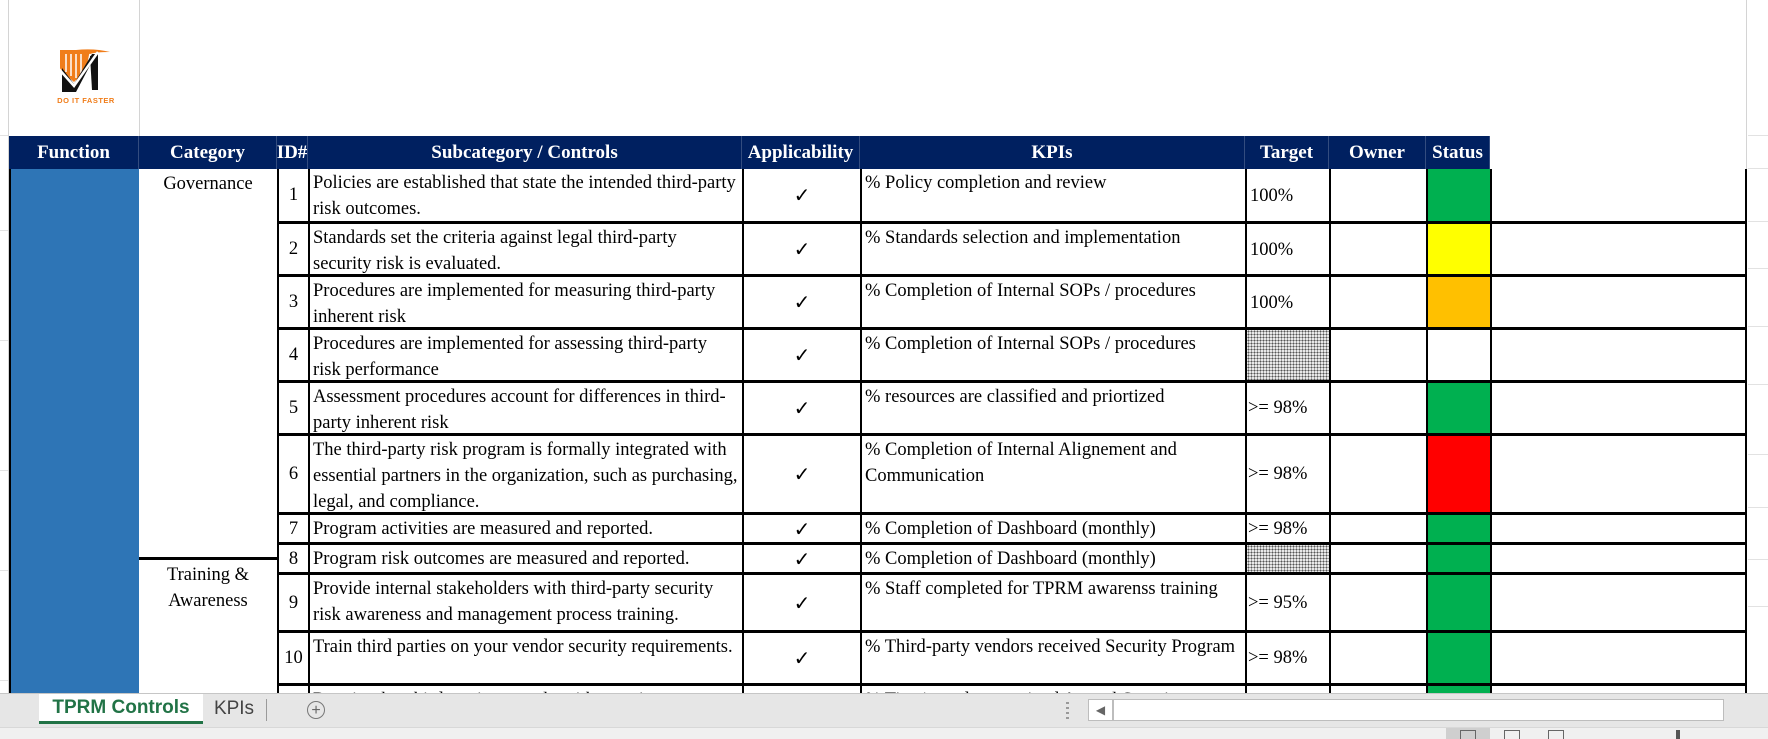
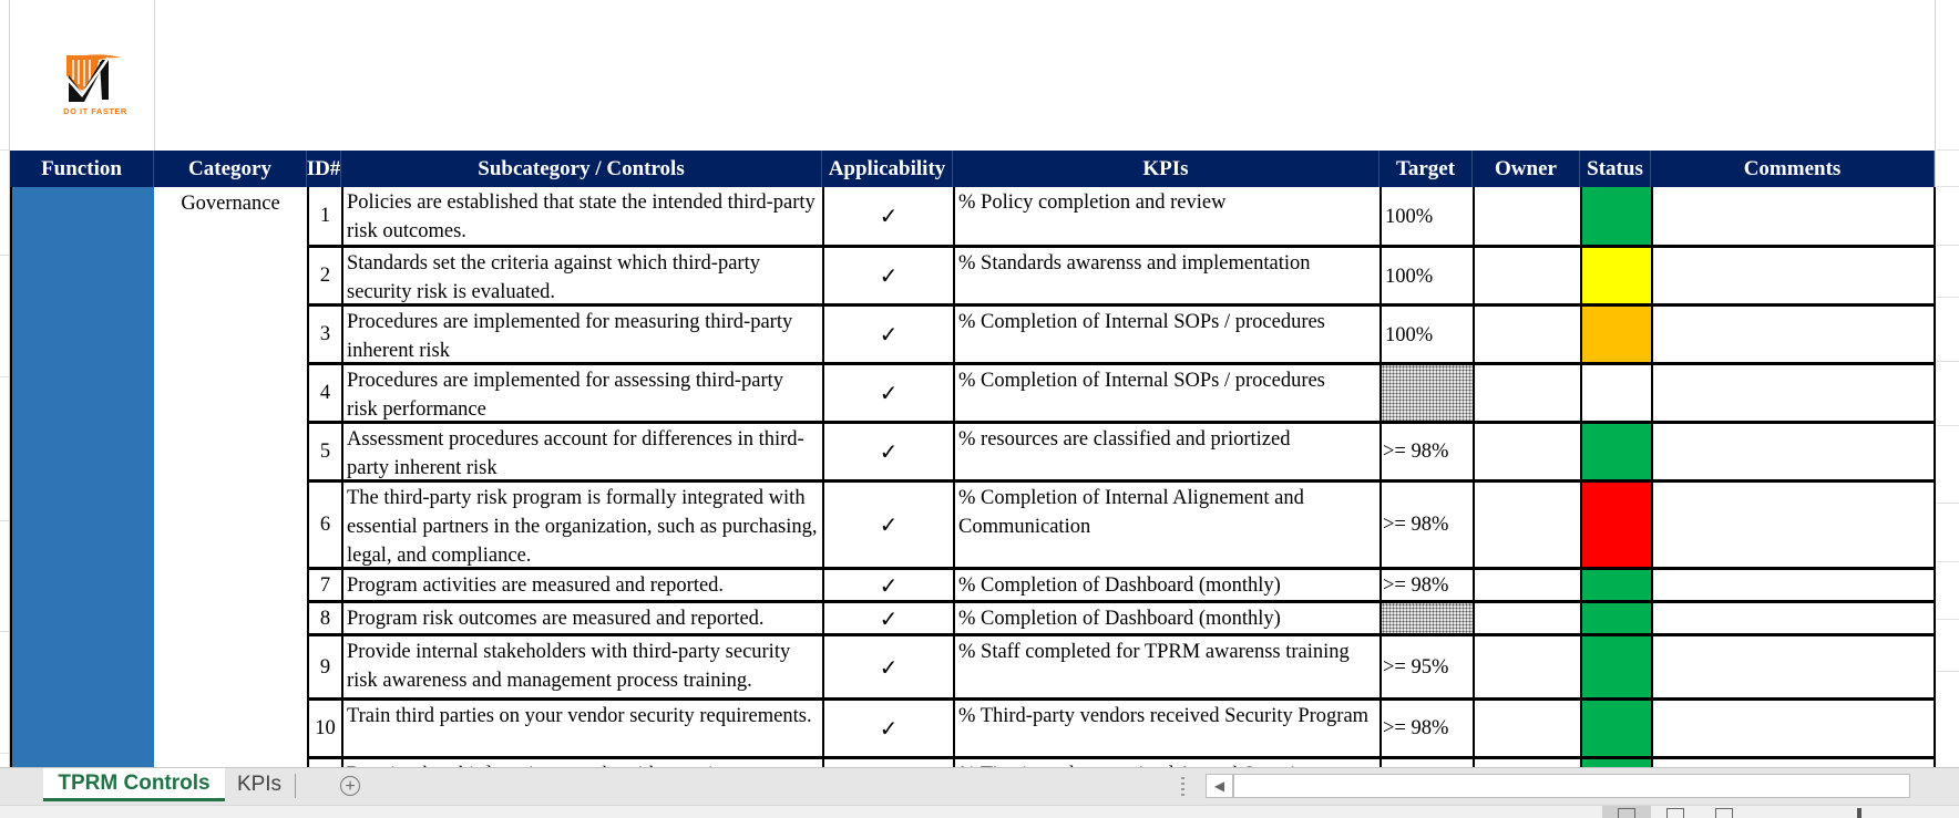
  DO IT FASTER
  Function
  Category
  ID#
  Subcategory / Controls
  Applicability
  KPIs
  Target
  Owner
  Status
+ Comments
  Governance
- Training & Awareness
  1
  Policies are established that state the intended third-party risk outcomes.
  ✓
  % Policy completion and review
  100%
  2
- Standards set the criteria against legal third-party security risk is evaluated.
+ Standards set the criteria against which third-party security risk is evaluated.
  ✓
- % Standards selection and implementation
+ % Standards awarenss and implementation
  100%
  3
  Procedures are implemented for measuring third-party inherent risk
  ✓
  % Completion of Internal SOPs / procedures
  100%
  4
  Procedures are implemented for assessing third-party risk performance
  ✓
  % Completion of Internal SOPs / procedures
  5
  Assessment procedures account for differences in third-party inherent risk
  ✓
  % resources are classified and priortized
  >= 98%
  6
  The third-party risk program is formally integrated with essential partners in the organization, such as purchasing, legal, and compliance.
  ✓
  % Completion of Internal Alignement and Communication
  >= 98%
  7
  Program activities are measured and reported.
  ✓
  % Completion of Dashboard (monthly)
  >= 98%
  8
  Program risk outcomes are measured and reported.
  ✓
  % Completion of Dashboard (monthly)
  9
  Provide internal stakeholders with third-party security risk awareness and management process training.
  ✓
  % Staff completed for TPRM awarenss training
  >= 95%
  10
  Train third parties on your vendor security requirements.
  ✓
  % Third-party vendors received Security Program
  >= 98%
  TPRM Controls
  KPIs
  +
  ◀
